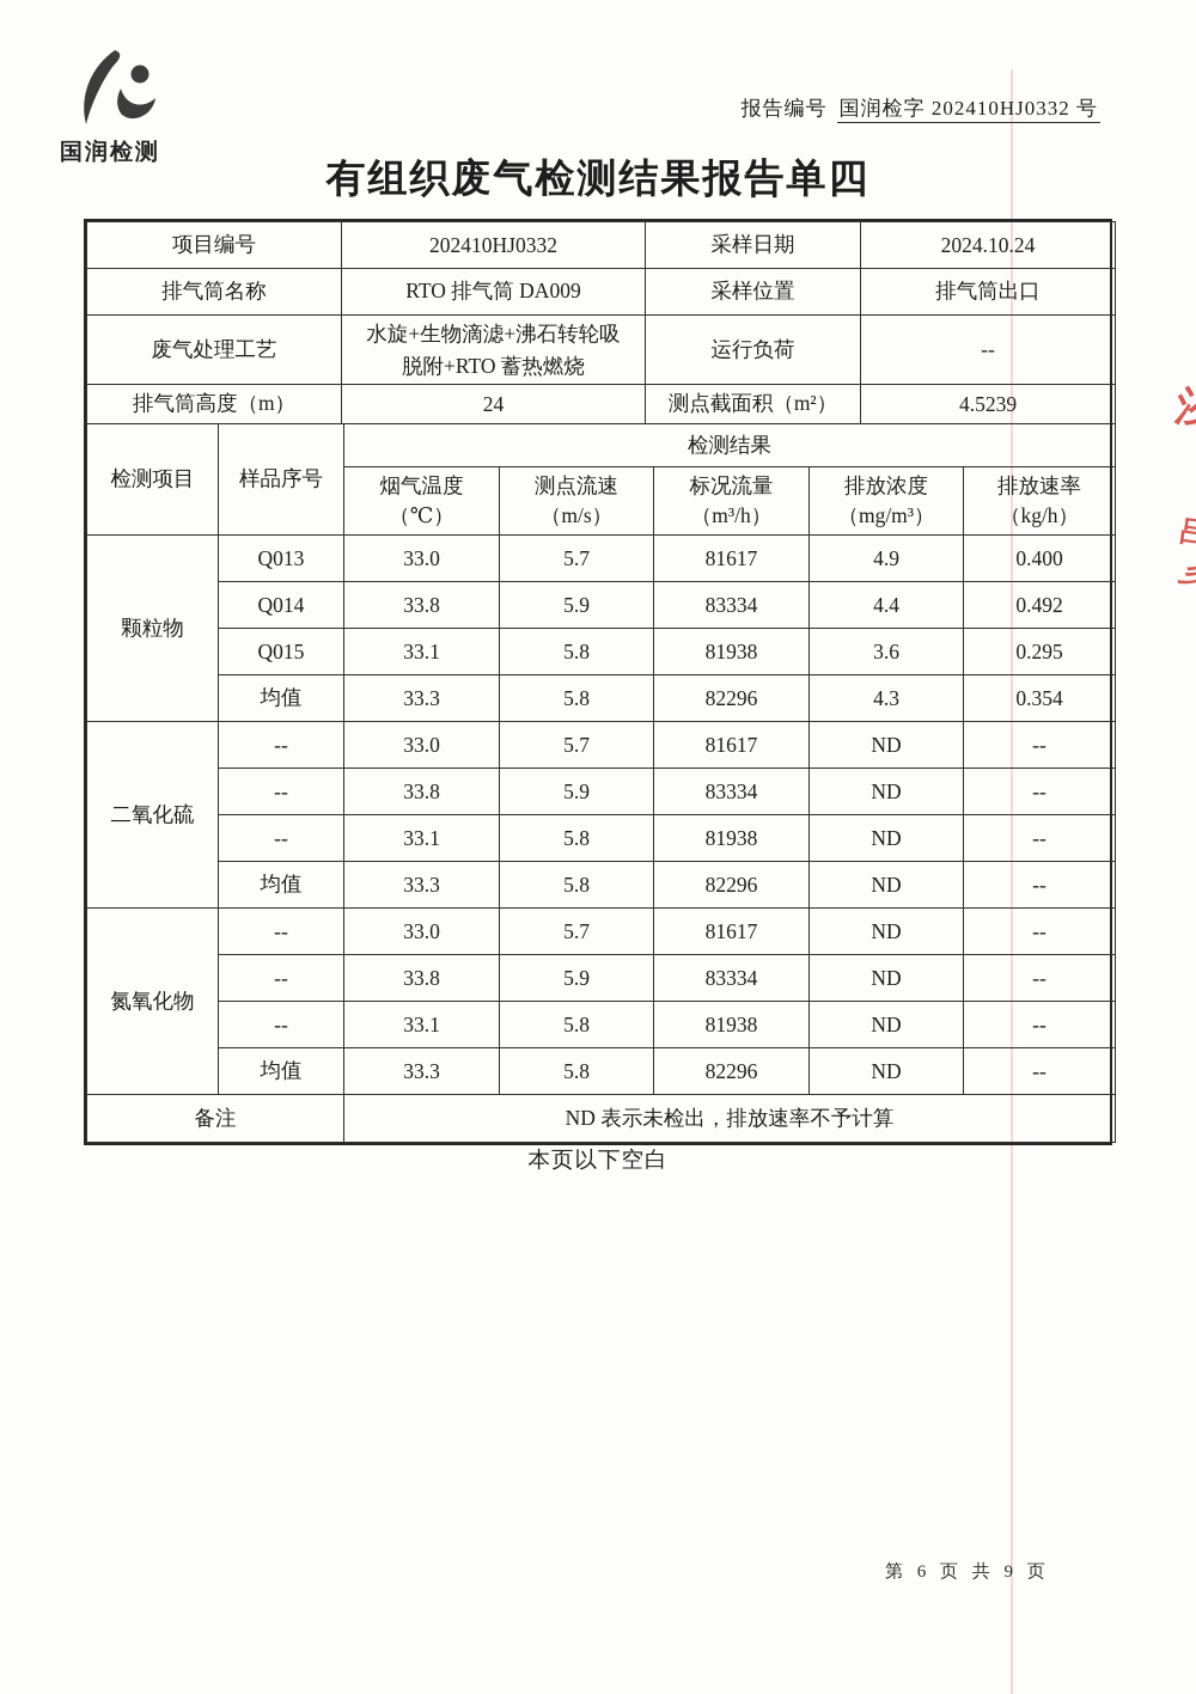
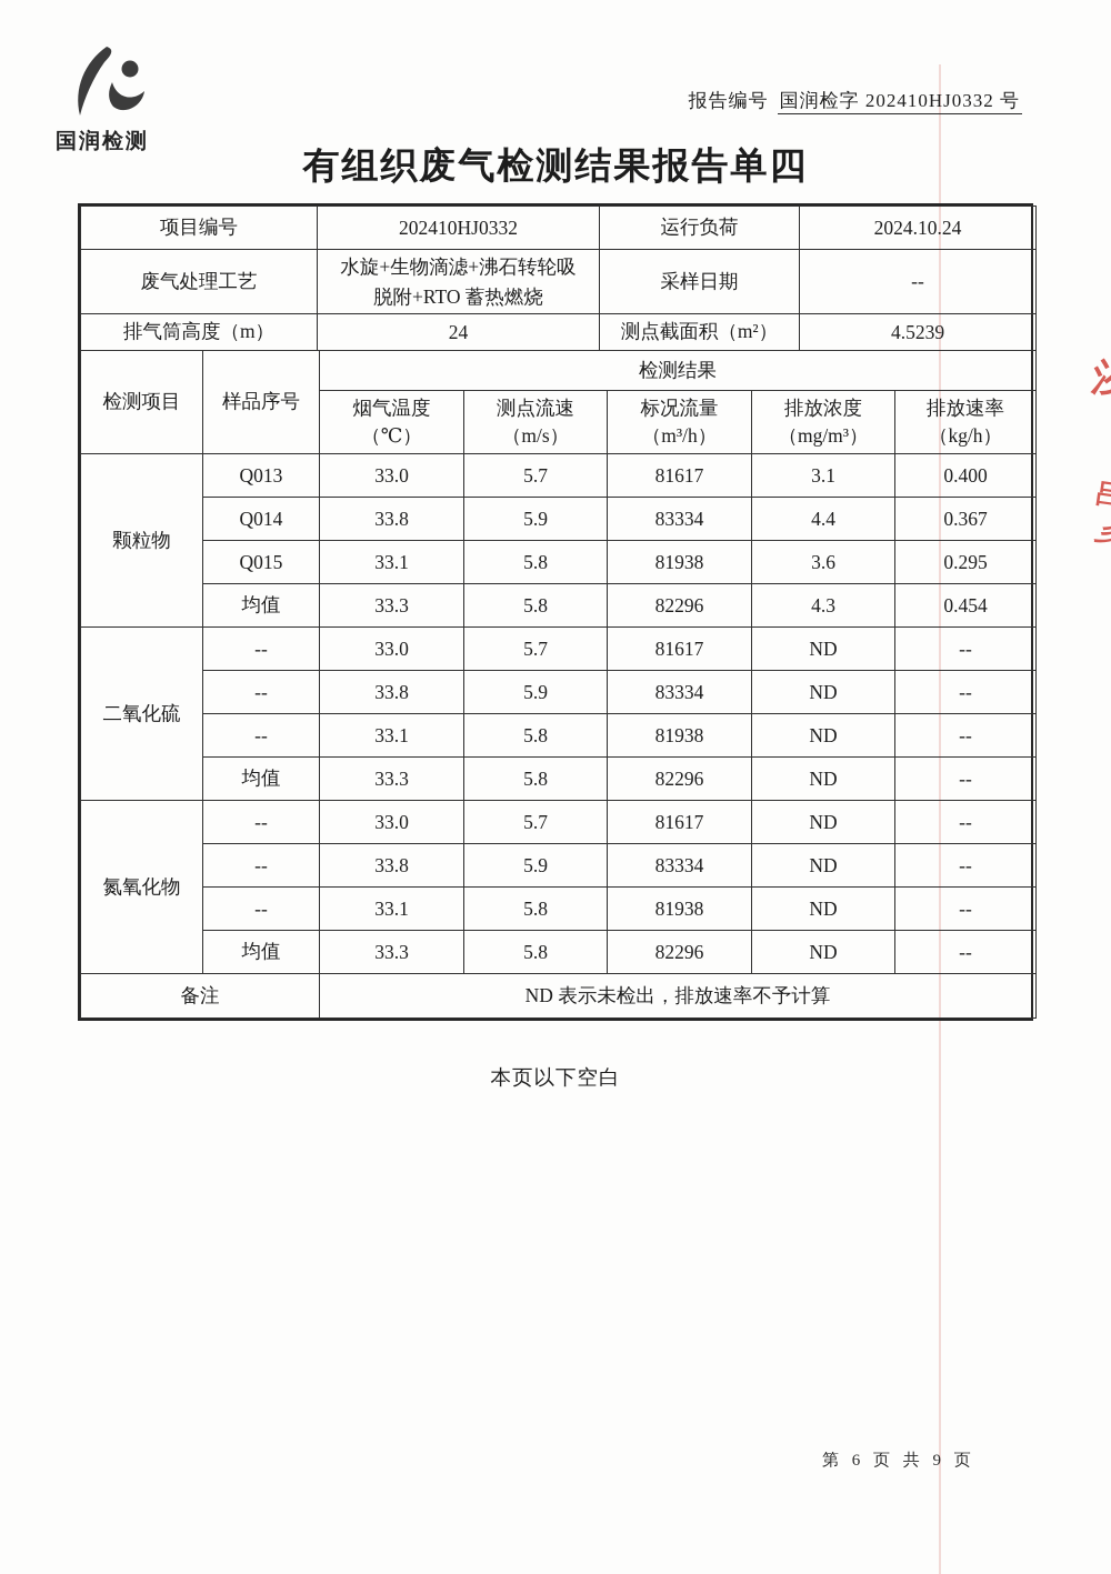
  国润检测
  报告编号 国润检字 202410HJ0332 号
  有组织废气检测结果报告单四
- 项目编号	202410HJ0332	采样日期	2024.10.24
+ 项目编号	202410HJ0332	运行负荷	2024.10.24
- 排气筒名称	RTO 排气筒 DA009	采样位置	排气筒出口
- 废气处理工艺	水旋+生物滴滤+沸石转轮吸 脱附+RTO 蓄热燃烧	运行负荷	--
+ 废气处理工艺	水旋+生物滴滤+沸石转轮吸 脱附+RTO 蓄热燃烧	采样日期	--
  排气筒高度（m）	24	测点截面积（m²）	4.5239
  检测项目	样品序号	检测结果
  烟气温度 （℃）	测点流速 （m/s）	标况流量 （m³/h）	排放浓度 （mg/m³）	排放速率 （kg/h）
- 颗粒物	Q013	33.0	5.7	81617	4.9	0.400
+ 颗粒物	Q013	33.0	5.7	81617	3.1	0.400
- Q014	33.8	5.9	83334	4.4	0.492
+ Q014	33.8	5.9	83334	4.4	0.367
  Q015	33.1	5.8	81938	3.6	0.295
- 均值	33.3	5.8	82296	4.3	0.354
+ 均值	33.3	5.8	82296	4.3	0.454
  二氧化硫	--	33.0	5.7	81617	ND	--
  --	33.8	5.9	83334	ND	--
  --	33.1	5.8	81938	ND	--
  均值	33.3	5.8	82296	ND	--
  氮氧化物	--	33.0	5.7	81617	ND	--
  --	33.8	5.9	83334	ND	--
  --	33.1	5.8	81938	ND	--
  均值	33.3	5.8	82296	ND	--
  备注	ND 表示未检出，排放速率不予计算
  本页以下空白
  第 6 页 共 9 页
